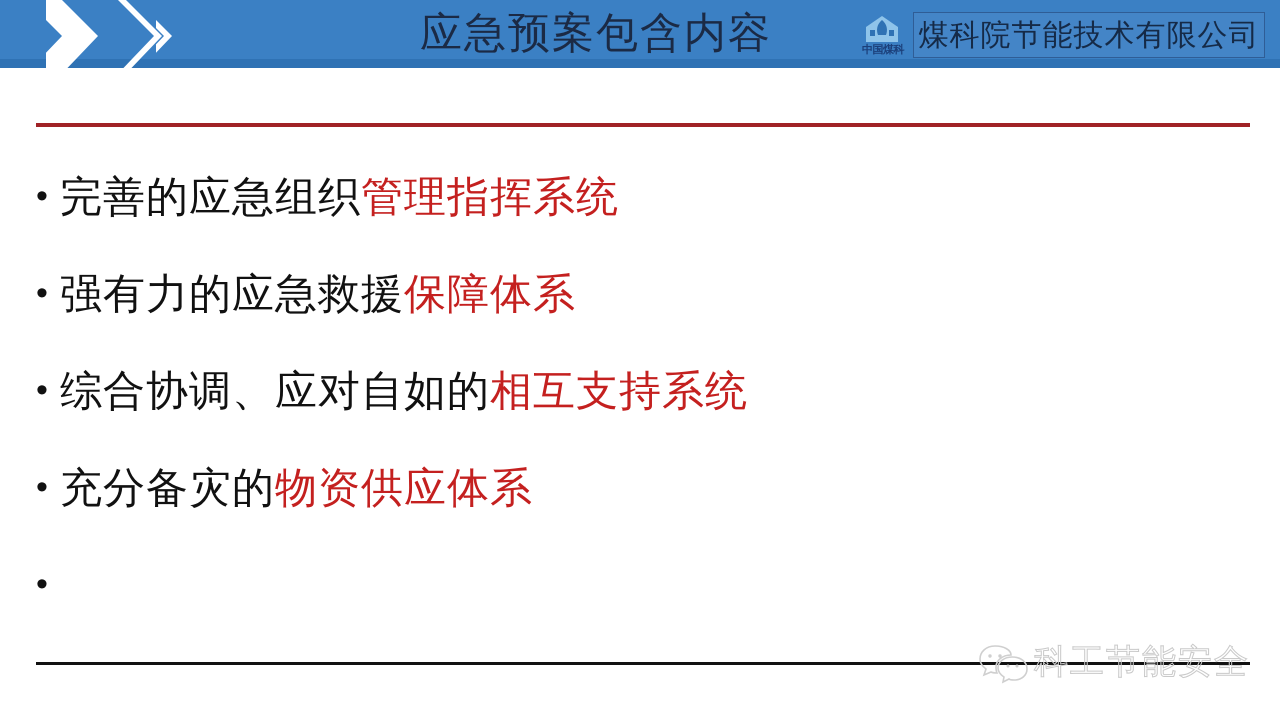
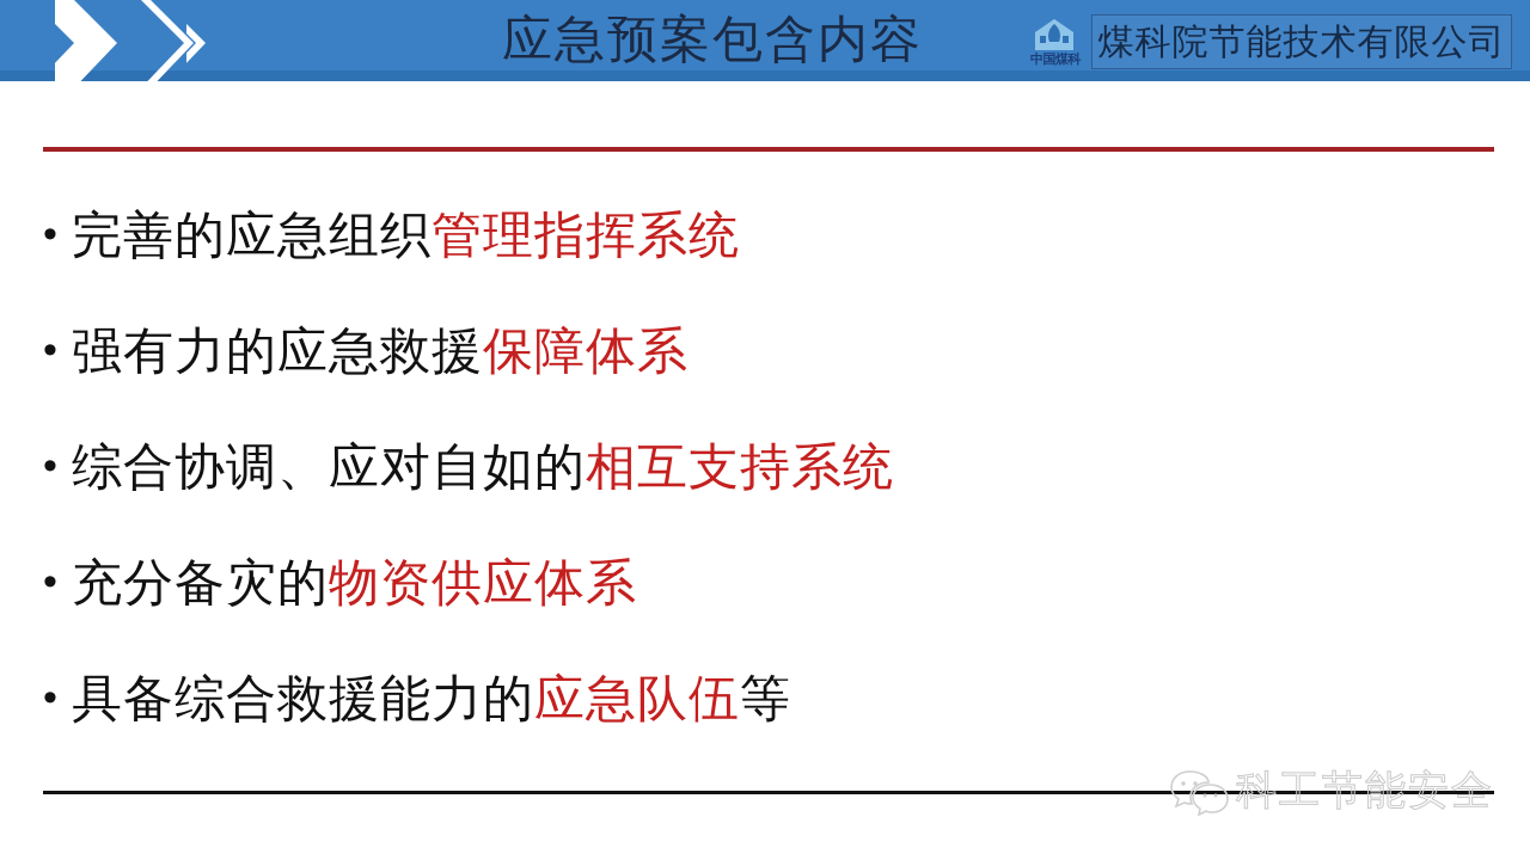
  应急预案包含内容
  中国煤科
  煤科院节能技术有限公司
  •
  完善的应急组织管理指挥系统
  •
  强有力的应急救援保障体系
  •
  综合协调、应对自如的相互支持系统
  •
  充分备灾的物资供应体系
  •
+ 具备综合救援能力的应急队伍等
  科工节能安全
